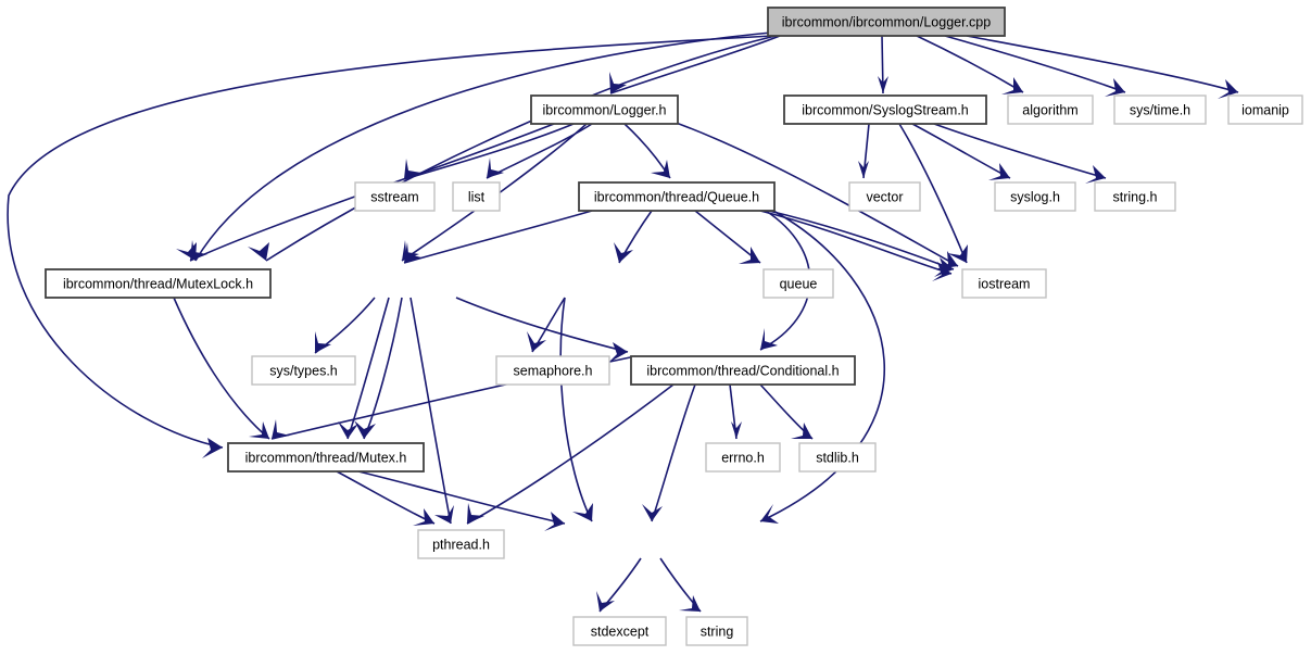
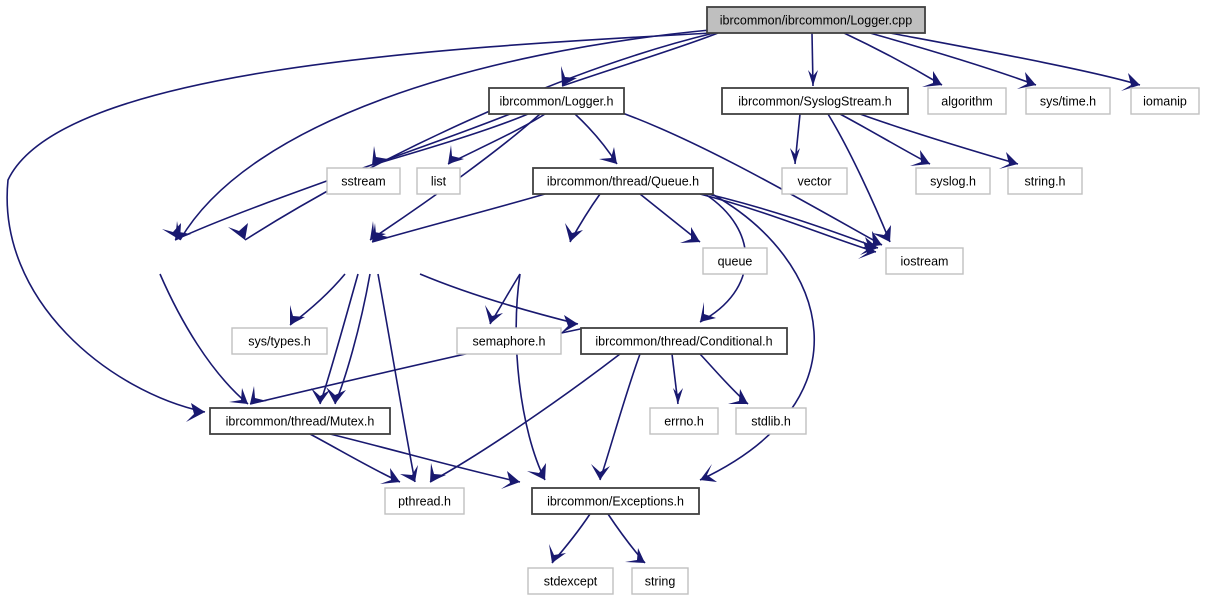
  ibrcommon/ibrcommon/Logger.cpp
  ibrcommon/Logger.h
  ibrcommon/SyslogStream.h
  algorithm
  sys/time.h
  iomanip
  sstream
  list
  ibrcommon/thread/Queue.h
  vector
  syslog.h
  string.h
- ibrcommon/thread/MutexLock.h
  queue
  iostream
  sys/types.h
  semaphore.h
  ibrcommon/thread/Conditional.h
  ibrcommon/thread/Mutex.h
  errno.h
  stdlib.h
  pthread.h
+ ibrcommon/Exceptions.h
  stdexcept
  string
